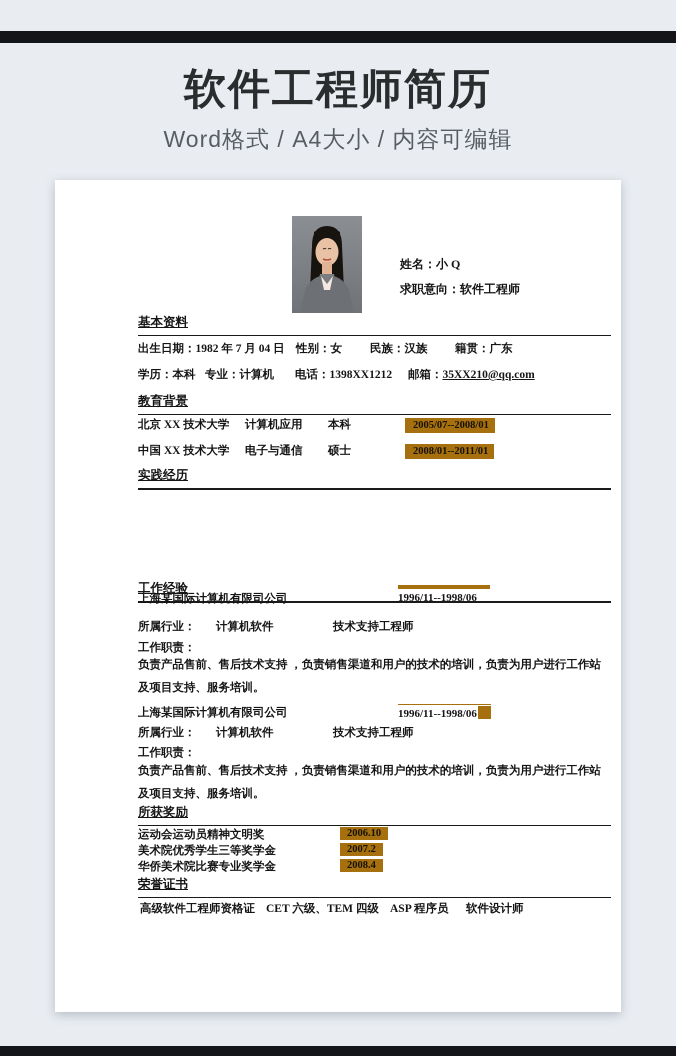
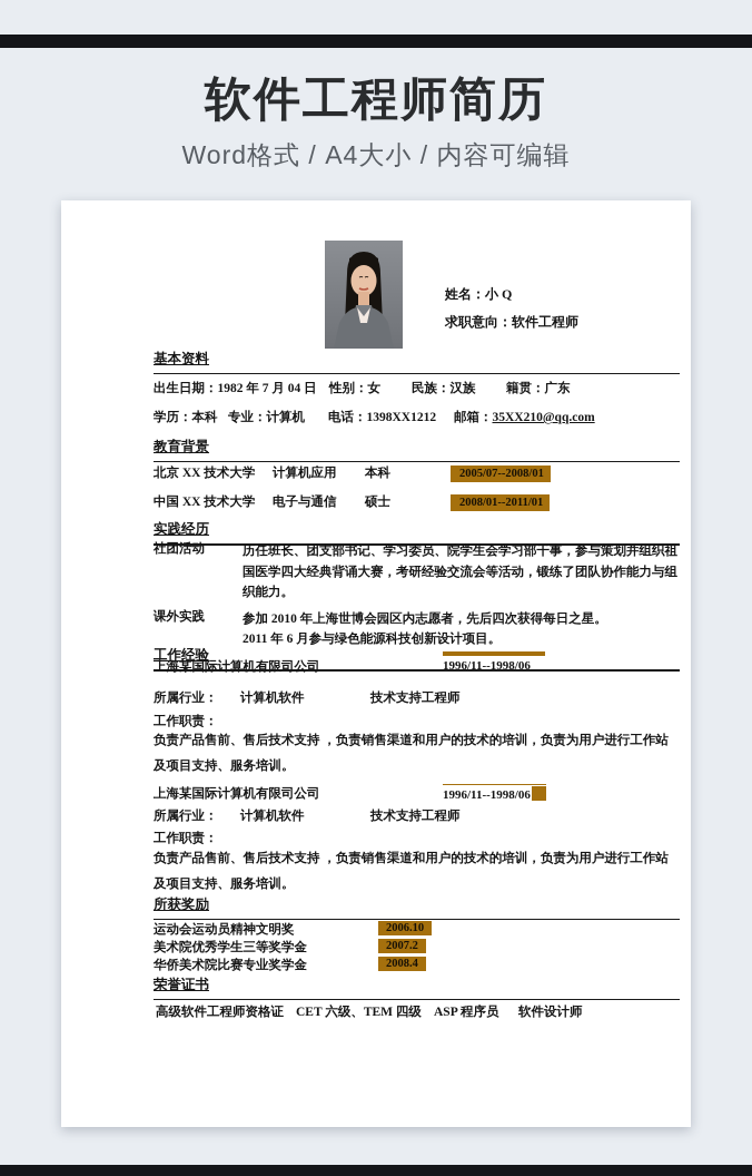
  软件工程师简历
  Word格式 / A4大小 / 内容可编辑
  姓名：小 Q
  求职意向：软件工程师
  基本资料
  出生日期：1982 年 7 月 04 日
  性别：女
  民族：汉族
  籍贯：广东
  学历：本科
  专业：计算机
  电话：1398XX1212
  邮箱：35XX210@qq.com
  教育背景
  北京 XX 技术大学
  计算机应用
  本科
  2005/07--2008/01
  中国 XX 技术大学
  电子与通信
  硕士
  2008/01--2011/01
  实践经历
+ 社团活动
+ 历任班长、团支部书记、学习委员、院学生会学习部干事，参与策划并组织祖国医学四大经典背诵大赛，考研经验交流会等活动，锻练了团队协作能力与组织能力。
+ 课外实践
+ 参加 2010 年上海世博会园区内志愿者，先后四次获得每日之星。
+ 2011 年 6 月参与绿色能源科技创新设计项目。
  工作经验
  上海某国际计算机有限司公司
  1996/11--1998/06
  所属行业：
  计算机软件
  技术支持工程师
  工作职责：
  负责产品售前、售后技术支持 ，负责销售渠道和用户的技术的培训，负责为用户进行工作站及项目支持、服务培训。
  上海某国际计算机有限司公司
  1996/11--1998/06
  所属行业：
  计算机软件
  技术支持工程师
  工作职责：
  负责产品售前、售后技术支持 ，负责销售渠道和用户的技术的培训，负责为用户进行工作站及项目支持、服务培训。
  所获奖励
  运动会运动员精神文明奖
  2006.10
  美术院优秀学生三等奖学金
  2007.2
  华侨美术院比赛专业奖学金
  2008.4
  荣誉证书
  高级软件工程师资格证
  CET 六级、TEM 四级
  ASP 程序员
  软件设计师
